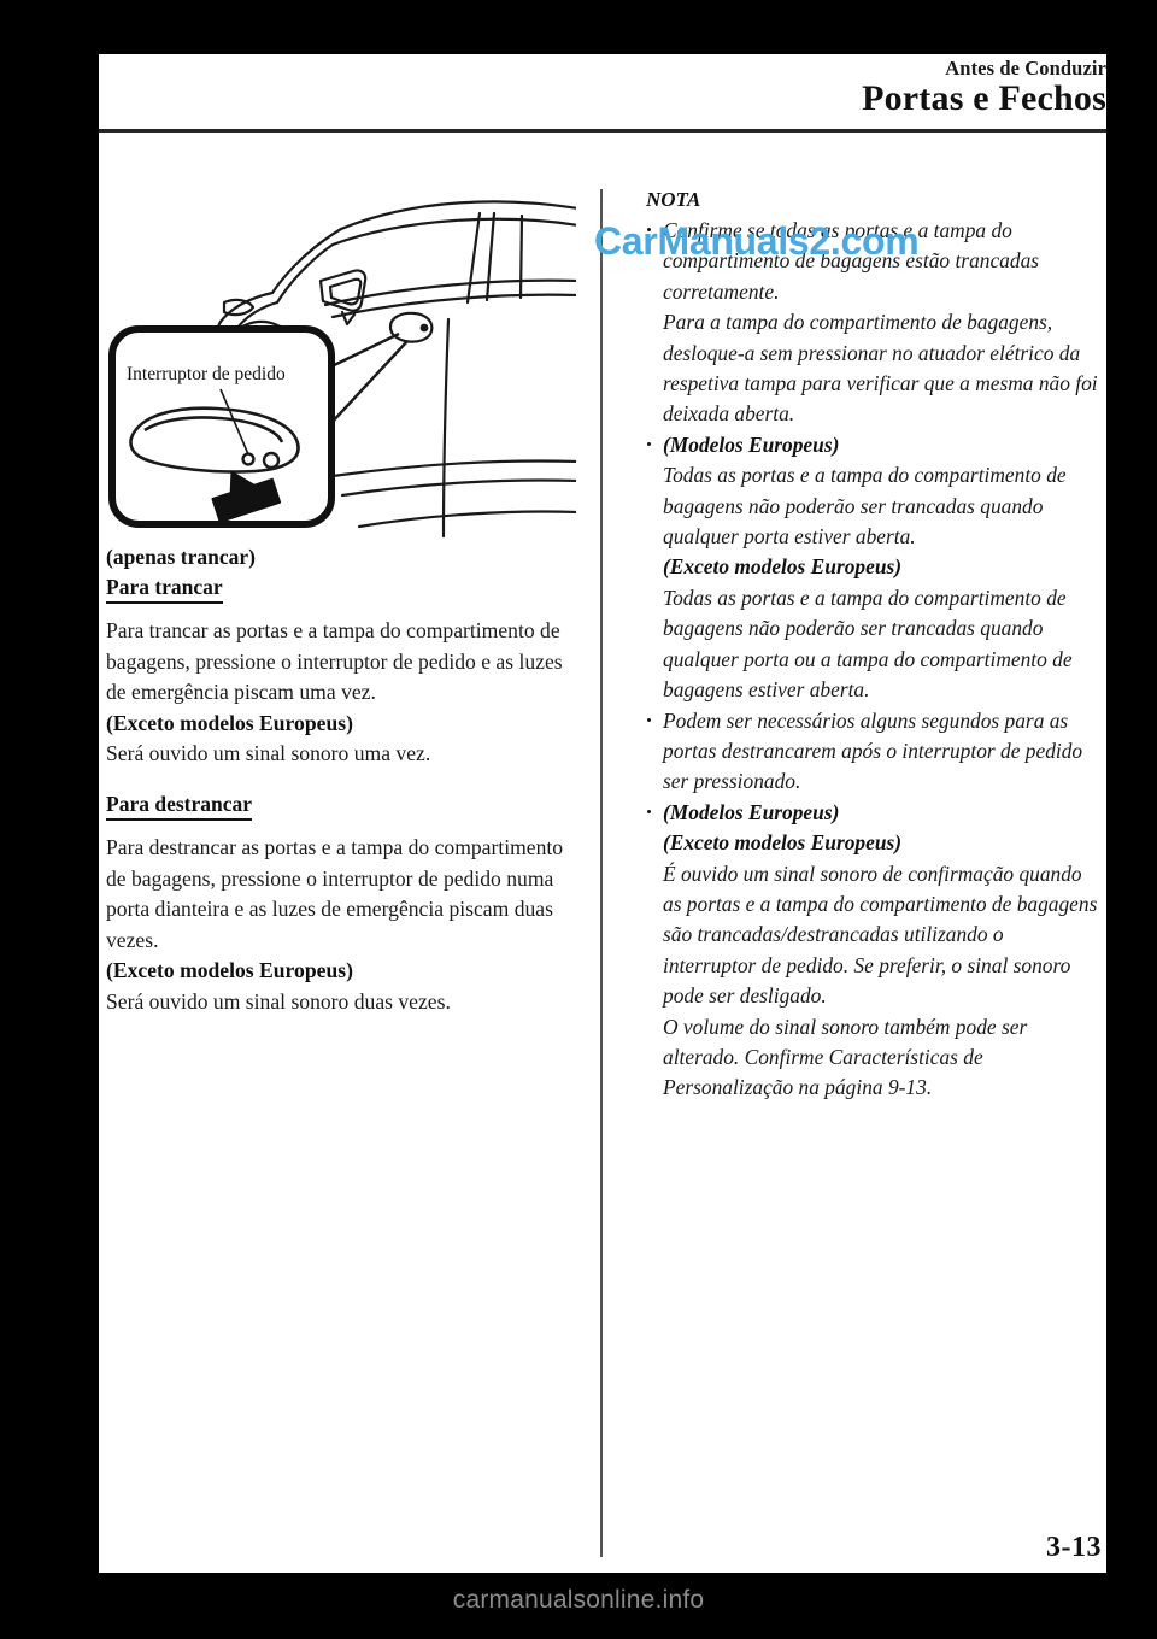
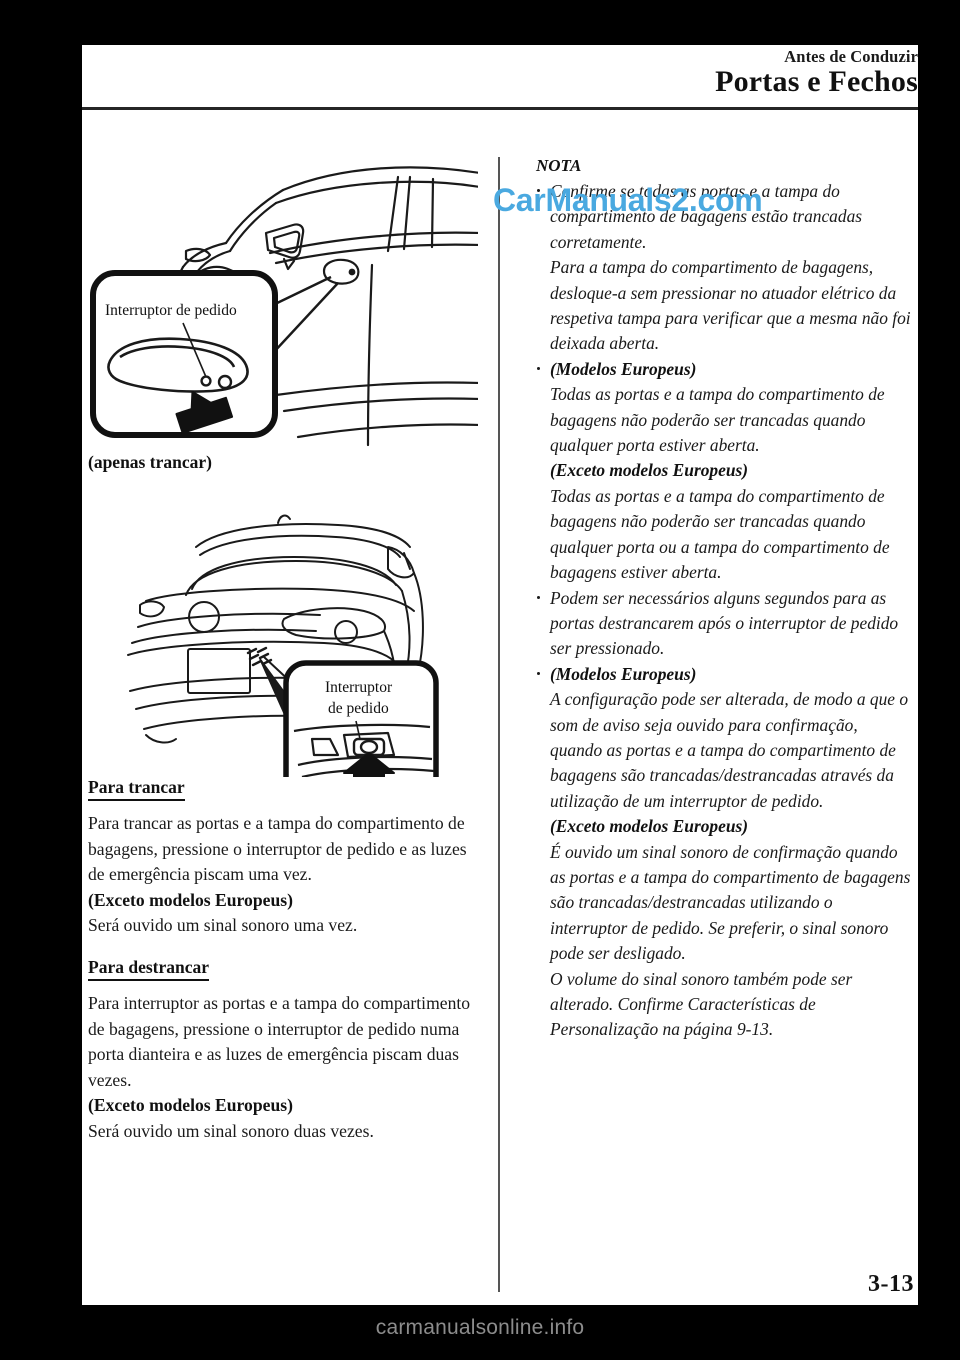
  Antes de Conduzir
  Portas e Fechos
  Interruptor de pedido
  (apenas trancar)
+ Interruptor
+ de pedido
  Para trancar
  Para trancar as portas e a tampa do compartimento de bagagens, pressione o interruptor de pedido e as luzes de emergência piscam uma vez.
  (Exceto modelos Europeus)
  Será ouvido um sinal sonoro uma vez.
  Para destrancar
- Para destrancar as portas e a tampa do compartimento de bagagens, pressione o interruptor de pedido numa porta dianteira e as luzes de emergência piscam duas vezes.
+ Para interruptor as portas e a tampa do compartimento de bagagens, pressione o interruptor de pedido numa porta dianteira e as luzes de emergência piscam duas vezes.
  (Exceto modelos Europeus)
  Será ouvido um sinal sonoro duas vezes.
  NOTA
  Confirme se todas as portas e a tampa do compartimento de bagagens estão trancadas corretamente.
  Para a tampa do compartimento de bagagens, desloque-a sem pressionar no atuador elétrico da respetiva tampa para verificar que a mesma não foi deixada aberta.
  (Modelos Europeus)
  Todas as portas e a tampa do compartimento de bagagens não poderão ser trancadas quando qualquer porta estiver aberta.
  (Exceto modelos Europeus)
  Todas as portas e a tampa do compartimento de bagagens não poderão ser trancadas quando qualquer porta ou a tampa do compartimento de bagagens estiver aberta.
  Podem ser necessários alguns segundos para as portas destrancarem após o interruptor de pedido ser pressionado.
  (Modelos Europeus)
+ A configuração pode ser alterada, de modo a que o som de aviso seja ouvido para confirmação, quando as portas e a tampa do compartimento de bagagens são trancadas/destrancadas através da utilização de um interruptor de pedido.
  (Exceto modelos Europeus)
  É ouvido um sinal sonoro de confirmação quando as portas e a tampa do compartimento de bagagens são trancadas/destrancadas utilizando o interruptor de pedido. Se preferir, o sinal sonoro pode ser desligado.
  O volume do sinal sonoro também pode ser alterado. Confirme Características de Personalização na página 9-13.
  3-13
  CarManuals2.com
  carmanualsonline.info
